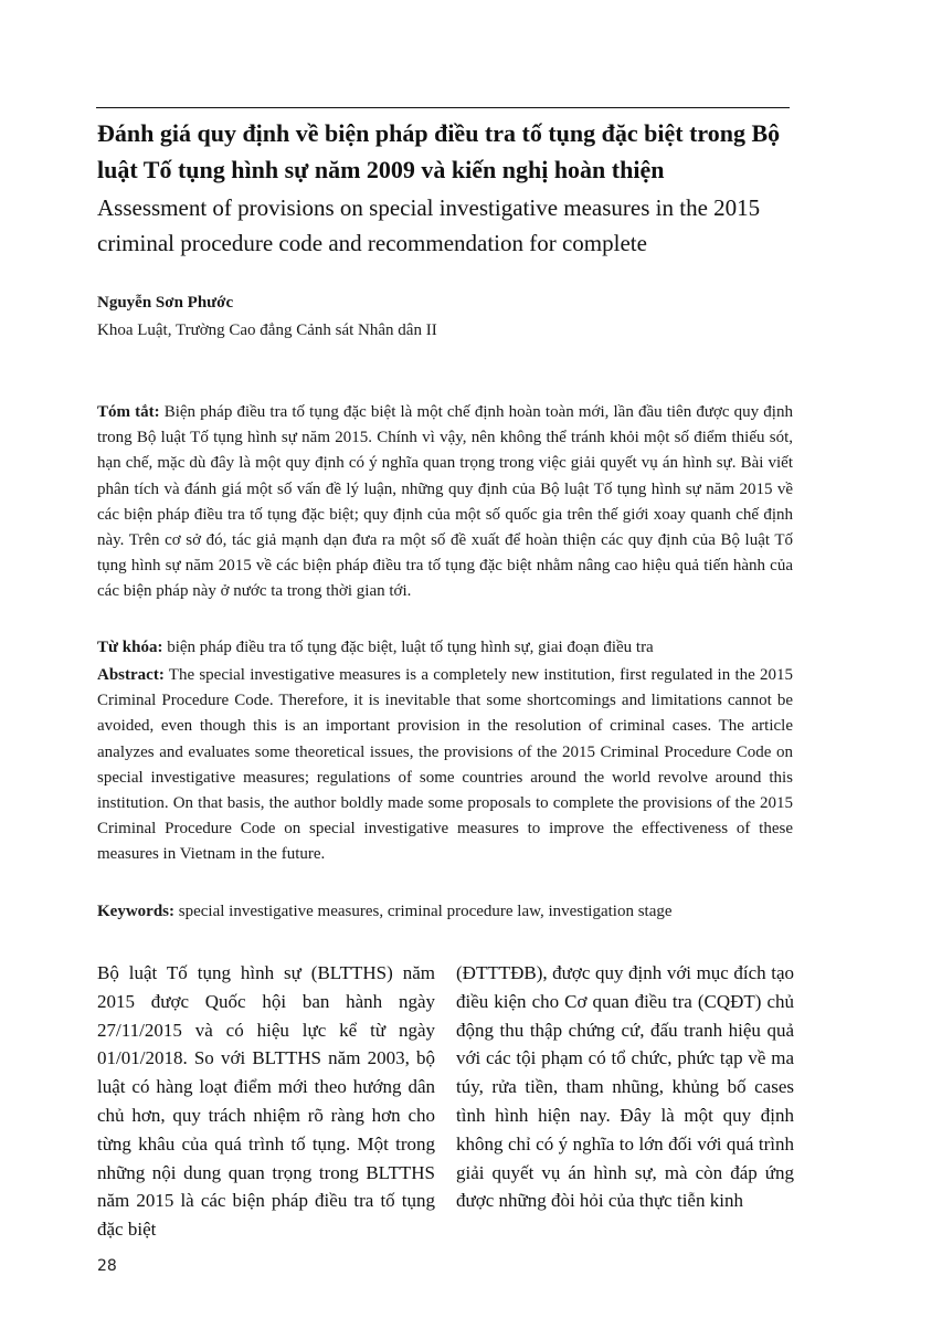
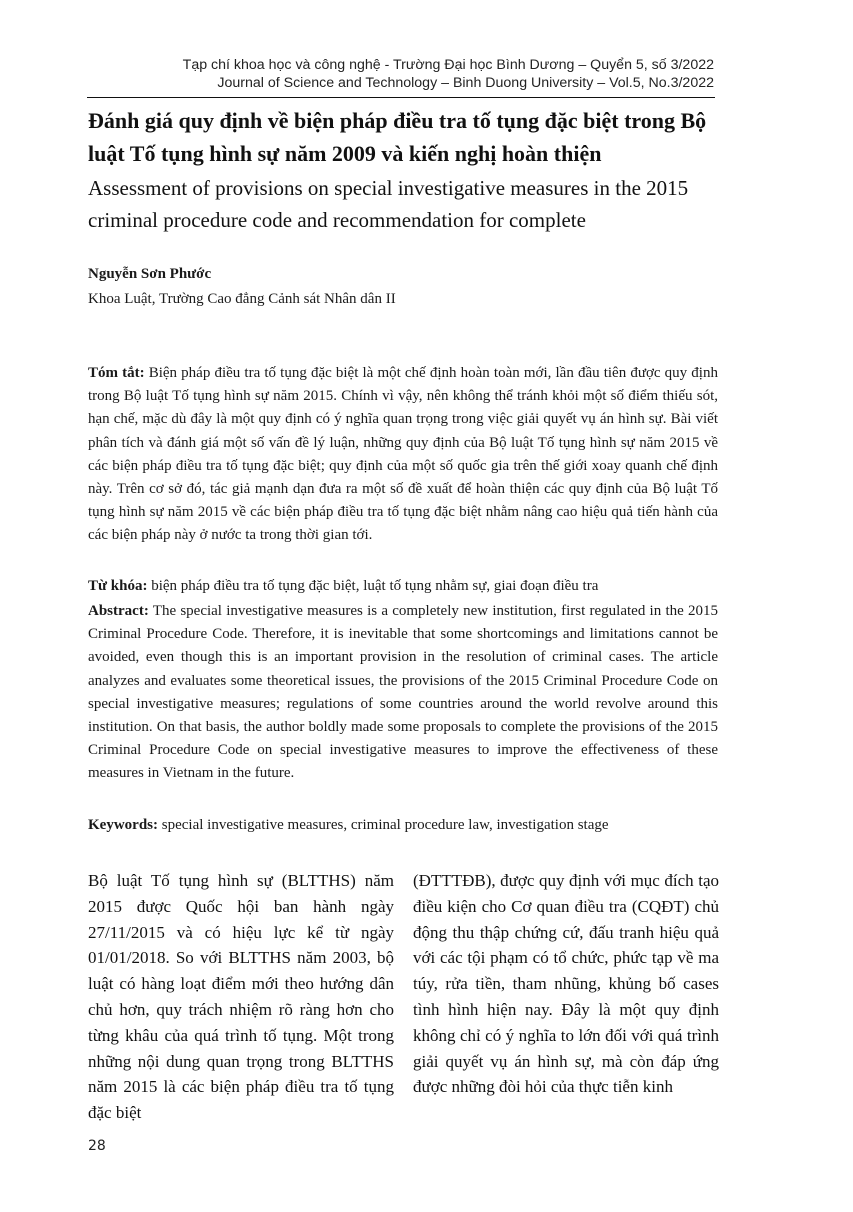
+ Tạp chí khoa học và công nghệ - Trường Đại học Bình Dương – Quyển 5, số 3/2022
+ Journal of Science and Technology – Binh Duong University – Vol.5, No.3/2022
  Đánh giá quy định về biện pháp điều tra tố tụng đặc biệt trong Bộ luật Tố tụng hình sự năm 2009 và kiến nghị hoàn thiện
  Assessment of provisions on special investigative measures in the 2015 criminal procedure code and recommendation for complete
  Nguyễn Sơn Phước
  Khoa Luật, Trường Cao đẳng Cảnh sát Nhân dân II
  Tóm tắt: Biện pháp điều tra tố tụng đặc biệt là một chế định hoàn toàn mới, lần đầu tiên được quy định trong Bộ luật Tố tụng hình sự năm 2015. Chính vì vậy, nên không thể tránh khỏi một số điểm thiếu sót, hạn chế, mặc dù đây là một quy định có ý nghĩa quan trọng trong việc giải quyết vụ án hình sự. Bài viết phân tích và đánh giá một số vấn đề lý luận, những quy định của Bộ luật Tố tụng hình sự năm 2015 về các biện pháp điều tra tố tụng đặc biệt; quy định của một số quốc gia trên thế giới xoay quanh chế định này. Trên cơ sở đó, tác giả mạnh dạn đưa ra một số đề xuất để hoàn thiện các quy định của Bộ luật Tố tụng hình sự năm 2015 về các biện pháp điều tra tố tụng đặc biệt nhằm nâng cao hiệu quả tiến hành của các biện pháp này ở nước ta trong thời gian tới.
- Từ khóa: biện pháp điều tra tố tụng đặc biệt, luật tố tụng hình sự, giai đoạn điều tra
+ Từ khóa: biện pháp điều tra tố tụng đặc biệt, luật tố tụng nhằm sự, giai đoạn điều tra
  Abstract: The special investigative measures is a completely new institution, first regulated in the 2015 Criminal Procedure Code. Therefore, it is inevitable that some shortcomings and limitations cannot be avoided, even though this is an important provision in the resolution of criminal cases. The article analyzes and evaluates some theoretical issues, the provisions of the 2015 Criminal Procedure Code on special investigative measures; regulations of some countries around the world revolve around this institution. On that basis, the author boldly made some proposals to complete the provisions of the 2015 Criminal Procedure Code on special investigative measures to improve the effectiveness of these measures in Vietnam in the future.
  Keywords: special investigative measures, criminal procedure law, investigation stage
  Bộ luật Tố tụng hình sự (BLTTHS) năm 2015 được Quốc hội ban hành ngày 27/11/2015 và có hiệu lực kể từ ngày 01/01/2018. So với BLTTHS năm 2003, bộ luật có hàng loạt điểm mới theo hướng dân chủ hơn, quy trách nhiệm rõ ràng hơn cho từng khâu của quá trình tố tụng. Một trong những nội dung quan trọng trong BLTTHS năm 2015 là các biện pháp điều tra tố tụng đặc biệt
  (ĐTTTĐB), được quy định với mục đích tạo điều kiện cho Cơ quan điều tra (CQĐT) chủ động thu thập chứng cứ, đấu tranh hiệu quả với các tội phạm có tổ chức, phức tạp về ma túy, rửa tiền, tham nhũng, khủng bố cases tình hình hiện nay. Đây là một quy định không chỉ có ý nghĩa to lớn đối với quá trình giải quyết vụ án hình sự, mà còn đáp ứng được những đòi hỏi của thực tiễn kinh
  28
